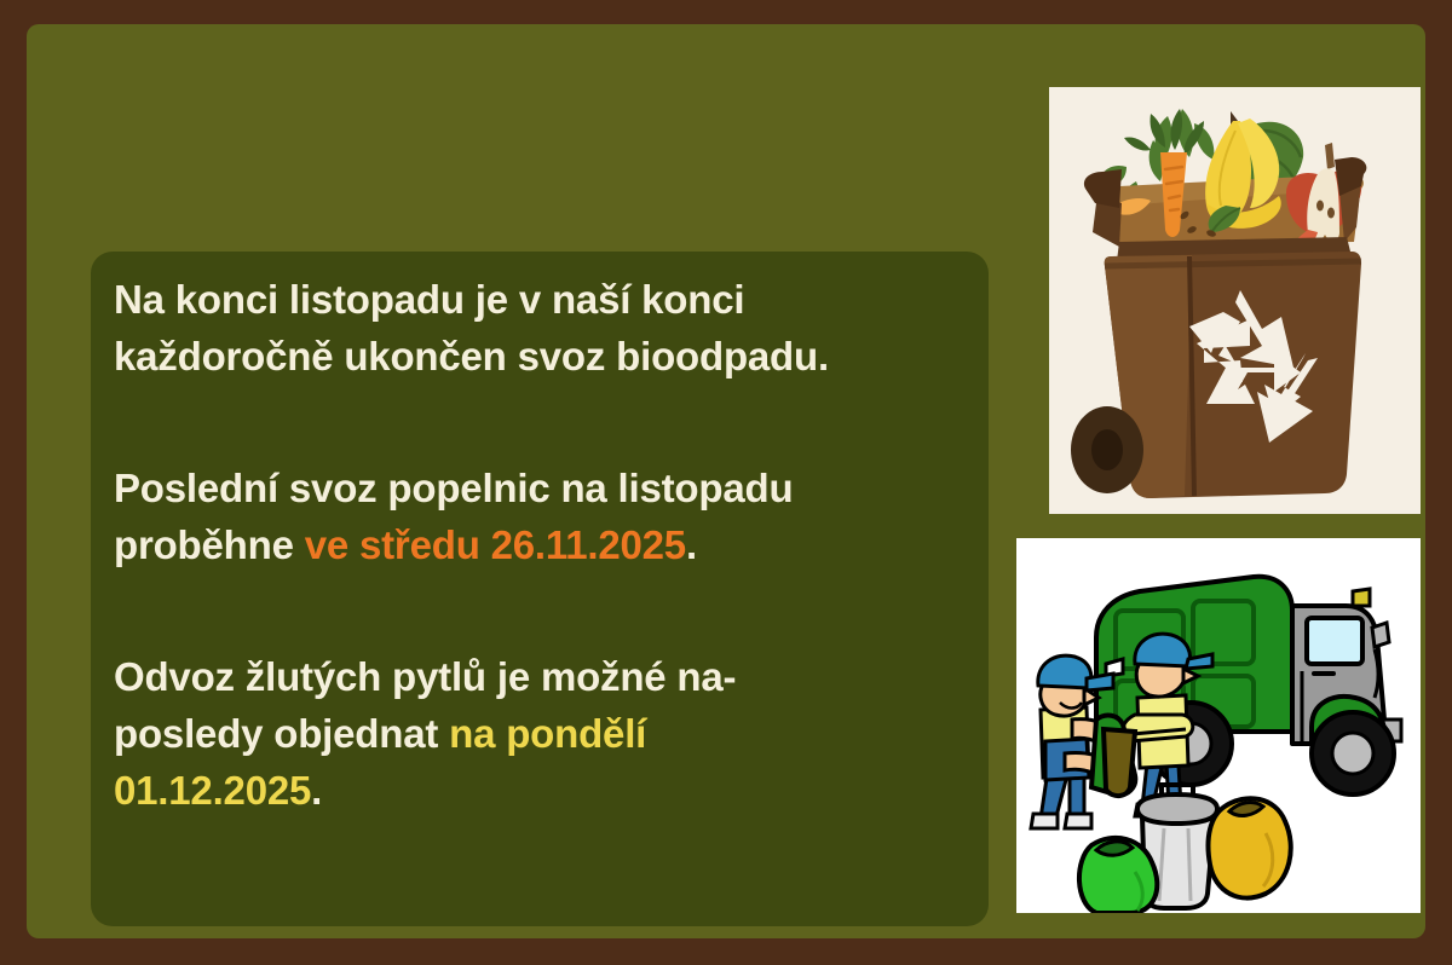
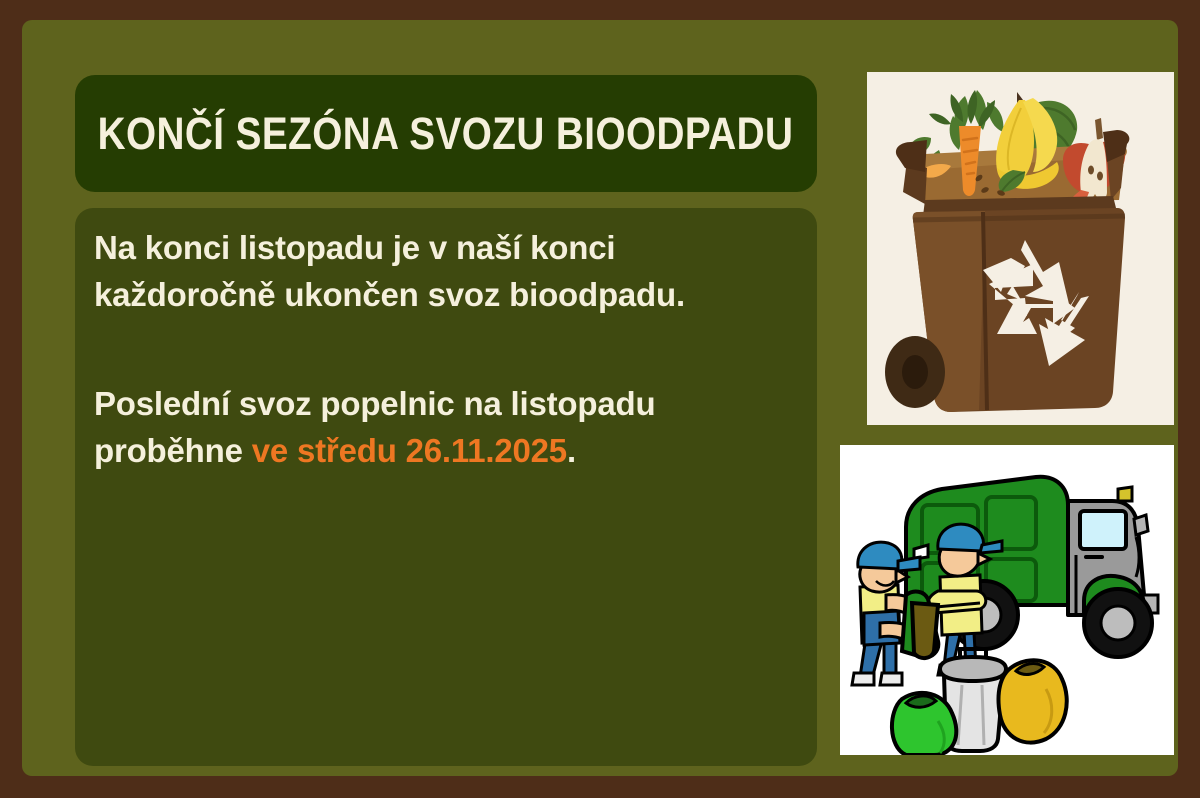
+ KONČÍ SEZÓNA SVOZU BIOODPADU
  Na konci listopadu je v naší konci
  každoročně ukončen svoz bioodpadu.
  Poslední svoz popelnic na listopadu
  proběhne ve středu 26.11.2025.
- Odvoz žlutých pytlů je možné na-
- posledy objednat na pondělí
- 01.12.2025.
